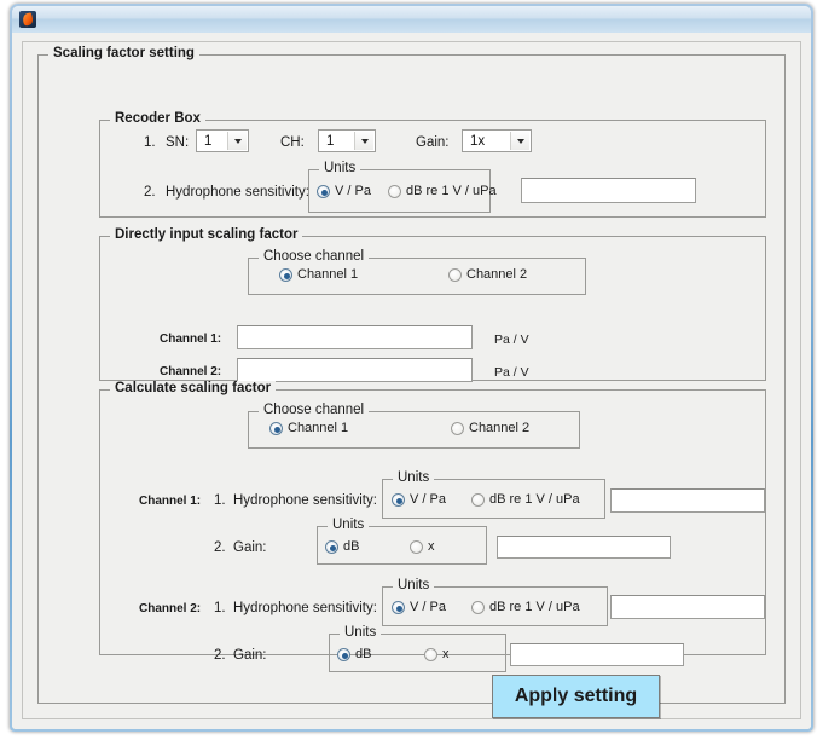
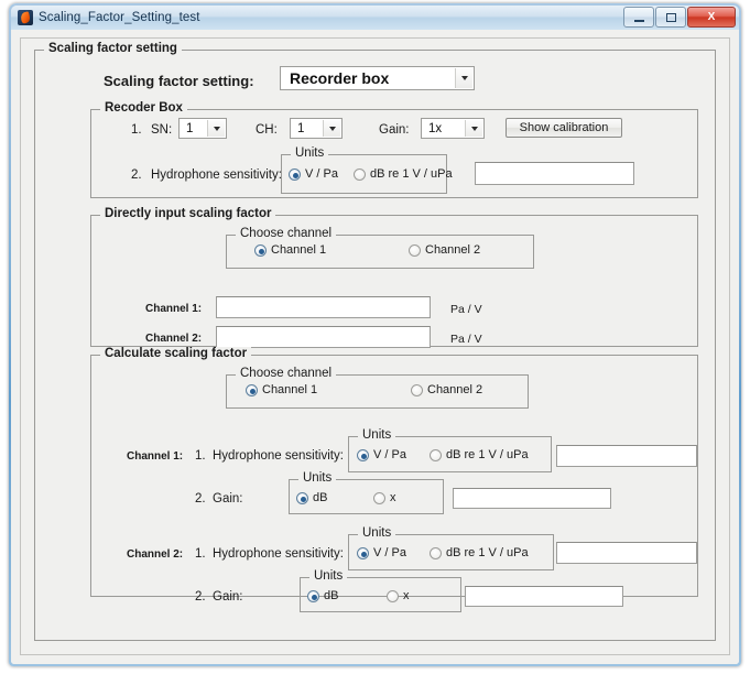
+ Scaling_Factor_Setting_test
+ X
  Scaling factor setting
+ Scaling factor setting:
+ Recorder box
  Recoder Box
  1.
  SN:
  1
  CH:
  1
  Gain:
  1x
+ Show calibration
  2.
  Hydrophone sensitivity:
  Units
  V / Pa
  dB re 1 V / uPa
  Directly input scaling factor
  Choose channel
  Channel 1
  Channel 2
  Channel 1:
  Pa / V
  Channel 2:
  Pa / V
  Calculate scaling factor
  Choose channel
  Channel 1
  Channel 2
  Channel 1:
  1.
  Hydrophone sensitivity:
  Units
  V / Pa
  dB re 1 V / uPa
  2.
  Gain:
  Units
  dB
  x
  Channel 2:
  1.
  Hydrophone sensitivity:
  Units
  V / Pa
  dB re 1 V / uPa
  2.
  Gain:
  Units
  dB
  x
- Apply setting
